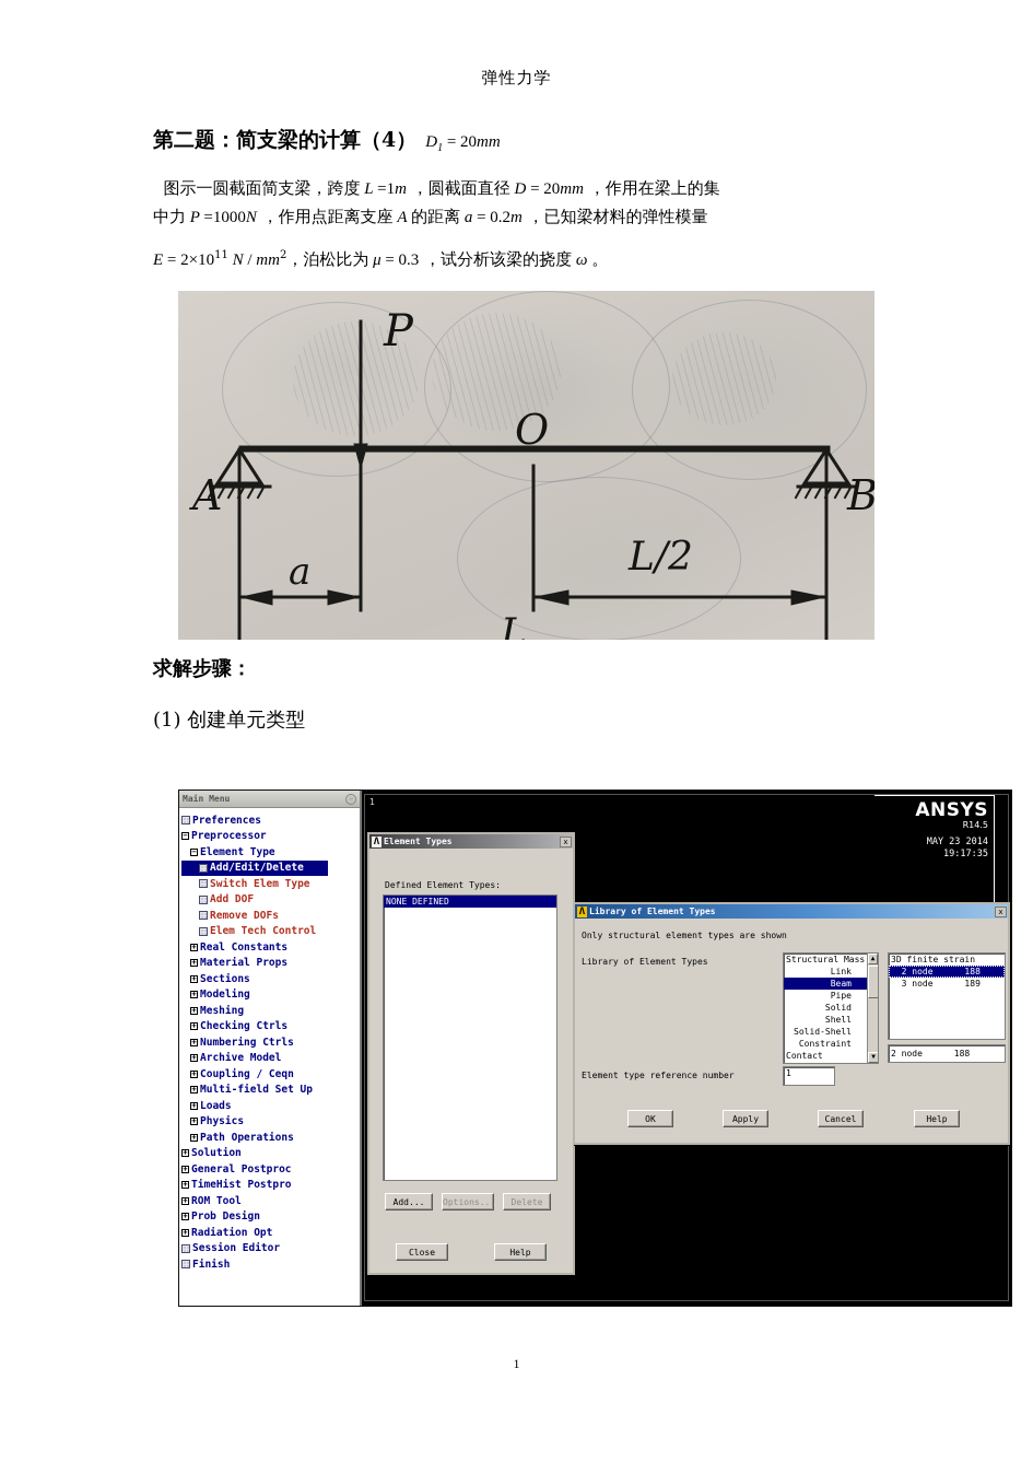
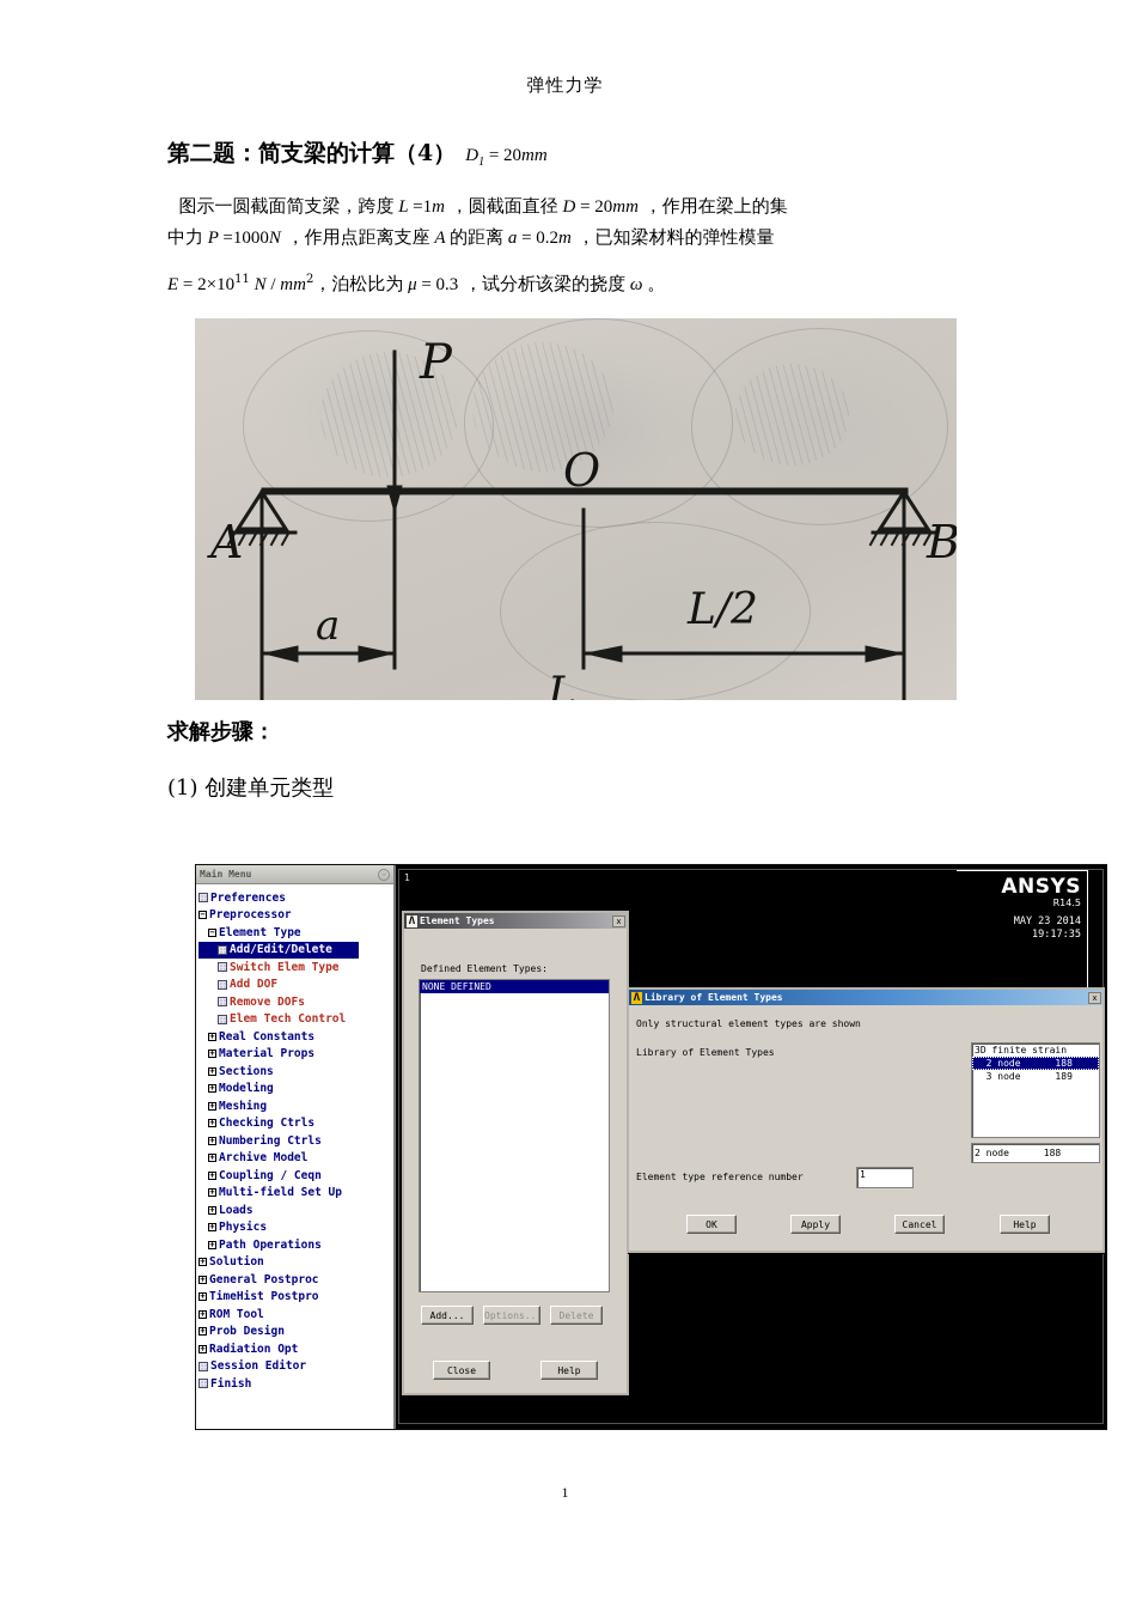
  弹性力学
  第二题：简支梁的计算（4） D1 = 20mm
  图示一圆截面简支梁，跨度 L =1m ，圆截面直径 D = 20mm ，作用在梁上的集
  中力 P =1000N ，作用点距离支座 A 的距离 a = 0.2m ，已知梁材料的弹性模量
  E = 2×1011 N / mm2，泊松比为 μ = 0.3 ，试分析该梁的挠度 ω 。
  P
  O
  A
  B
  a
  L/2
  L
  求解步骤：
  (1) 创建单元类型
  Main Menu
  Preferences
  −
  Preprocessor
  −
  Element Type
  Add/Edit/Delete
  Switch Elem Type
  Add DOF
  Remove DOFs
  Elem Tech Control
  +
  Real Constants
  +
  Material Props
  +
  Sections
  +
  Modeling
  +
  Meshing
  +
  Checking Ctrls
  +
  Numbering Ctrls
  +
  Archive Model
  +
  Coupling / Ceqn
  +
  Multi-field Set Up
  +
  Loads
  +
  Physics
  +
  Path Operations
  +
  Solution
  +
  General Postproc
  +
  TimeHist Postpro
  +
  ROM Tool
  +
  Prob Design
  +
  Radiation Opt
  Session Editor
  Finish
  1
  ANSYS
  R14.5
  MAY 23 2014
  19:17:35
  Λ
  Element Types
  x
  Defined Element Types:
  NONE DEFINED
  Add...
  Options...
  Delete
  Close
  Help
  Λ
  Library of Element Types
  x
  Only structural element types are shown
  Library of Element Types
- Structural Mass
- Link
- Beam
- Pipe
- Solid
- Shell
- Solid-Shell
- Constraint
- Contact
  3D finite strain
  2 node 188
  3 node 189
  2 node 188
  Element type reference number
  1
  OK
  Apply
  Cancel
  Help
  1
